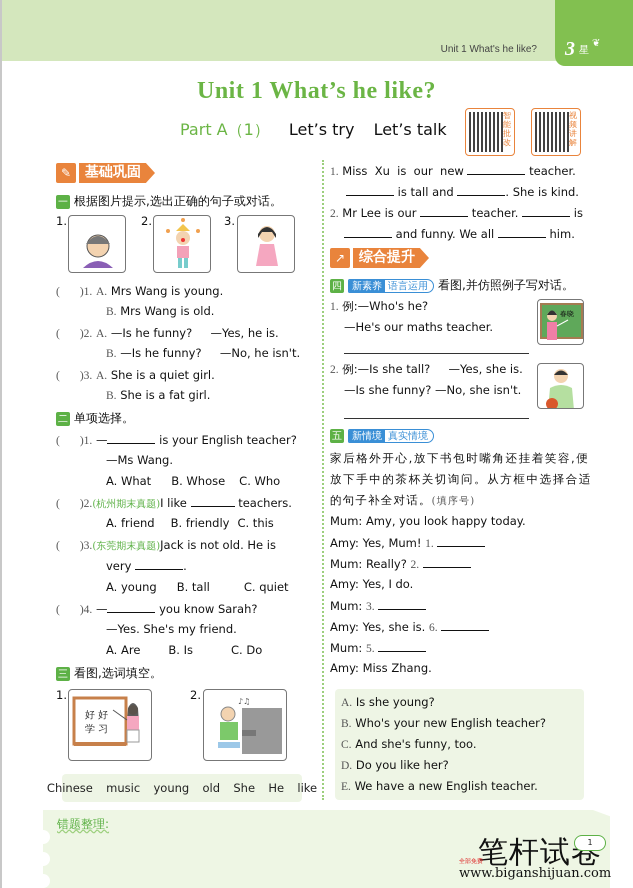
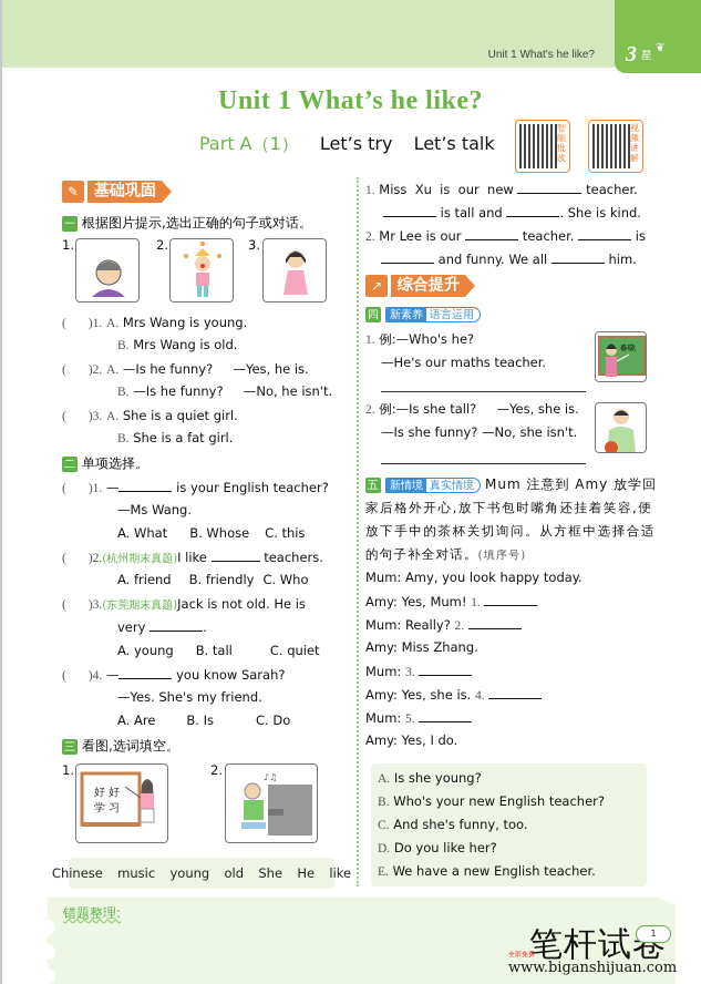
  Unit 1 What's he like?
  3
  星
  ❦
  Unit 1 What’s he like?
  Part A（1） Let’s try Let’s talk
  智能批改
  视频讲解
  ✎
  基础巩固
  一
  根据图片提示,选出正确的句子或对话。
  1.
  2.
  3.
  ( )1. A. Mrs Wang is young.
  B. Mrs Wang is old.
  ( )2. A. —Is he funny? —Yes, he is.
  B. —Is he funny? —No, he isn't.
  ( )3. A. She is a quiet girl.
  B. She is a fat girl.
  二
  单项选择。
  ( )1. — is your English teacher?
  —Ms Wang.
- A. What B. Whose C. Who
+ A. What B. Whose C. this
  ( )2.(杭州期末真题)I like teachers.
- A. friend B. friendly C. this
+ A. friend B. friendly C. Who
  ( )3.(东莞期末真题)Jack is not old. He is
  very .
  A. young B. tall C. quiet
  ( )4. — you know Sarah?
  —Yes. She's my friend.
  A. Are B. Is C. Do
  三
  看图,选词填空。
  1.
  好 好
  学 习
  2.
  ♪♫
  Chinese music young old She He like
  1. Miss Xu is our new teacher.
  is tall and . She is kind.
  2. Mr Lee is our teacher. is
  and funny. We all him.
  ↗
  综合提升
  四
  新素养
  语言运用
- 看图,并仿照例子写对话。
  1. 例:—Who's he?
  —He's our maths teacher.
  春晓
  2. 例:—Is she tall? —Yes, she is.
  —Is she funny? —No, she isn't.
  五
  新情境
  真实情境
+ Mum 注意到 Amy 放学回
  家后格外开心,放下书包时嘴角还挂着笑容,便
  放下手中的茶杯关切询问。从方框中选择合适
  的句子补全对话。(填序号)
  Mum: Amy, you look happy today.
  Amy: Yes, Mum! 1.
  Mum: Really? 2.
- Amy: Yes, I do.
+ Amy: Miss Zhang.
  Mum: 3.
- Amy: Yes, she is. 6.
+ Amy: Yes, she is. 4.
  Mum: 5.
- Amy: Miss Zhang.
+ Amy: Yes, I do.
  A. Is she young?
  B. Who's your new English teacher?
  C. And she's funny, too.
  D. Do you like her?
  E. We have a new English teacher.
  错题整理:
  笔杆试卷
  1
  www.biganshijuan.com
